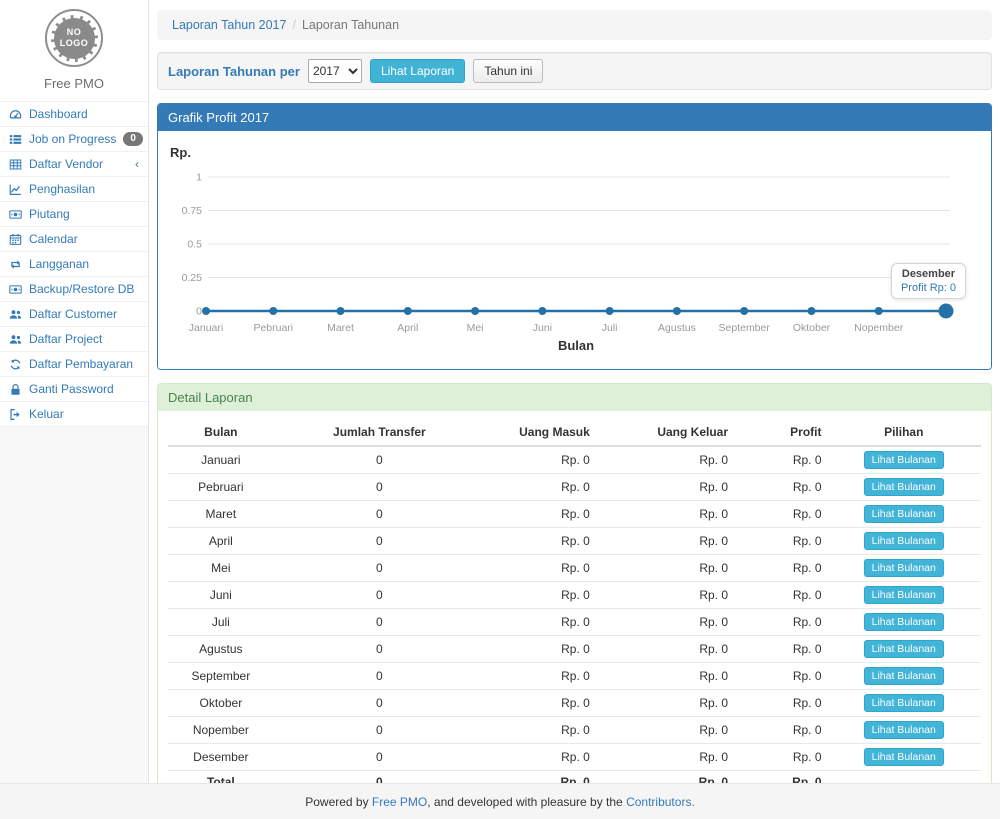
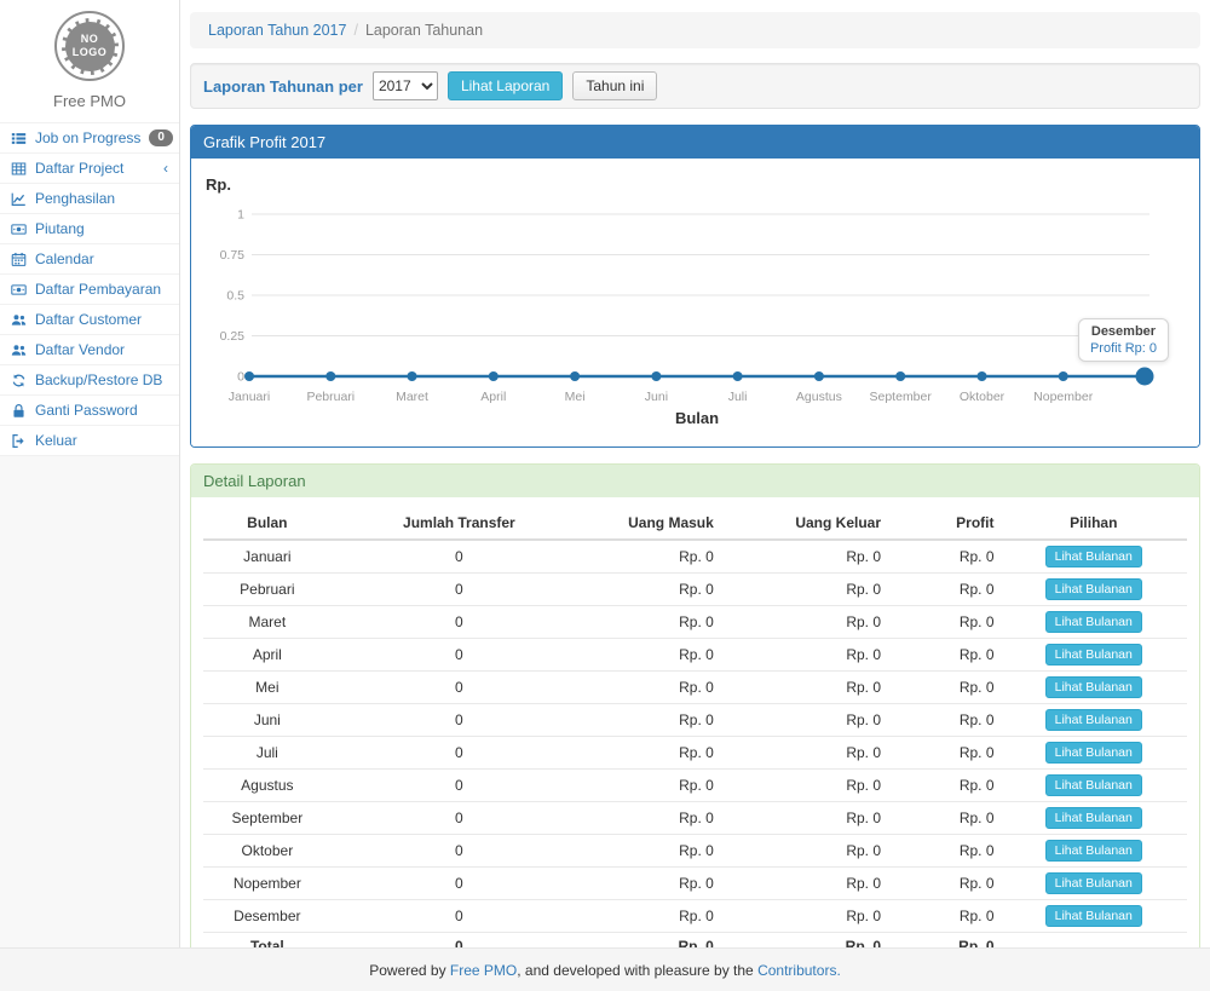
  NO
  LOGO
  Free PMO
- Dashboard
  Job on Progress
  0
- Daftar Vendor
+ Daftar Project
  ‹
  Penghasilan
  Piutang
  Calendar
- Langganan
- Backup/Restore DB
+ Daftar Pembayaran
  Daftar Customer
- Daftar Project
+ Daftar Vendor
- Daftar Pembayaran
+ Backup/Restore DB
  Ganti Password
  Keluar
  Laporan Tahun 2017 / Laporan Tahunan
  Laporan Tahunan per
  2017
  Lihat Laporan
  Tahun ini
  Grafik Profit 2017
  Rp.
  0
  0.25
  0.5
  0.75
  1
  Januari
  Pebruari
  Maret
  April
  Mei
  Juni
  Juli
  Agustus
  September
  Oktober
  Nopember
  Bulan
  Desember
  Profit Rp: 0
  Detail Laporan
  Bulan	Jumlah Transfer	Uang Masuk	Uang Keluar	Profit	Pilihan
  Januari	0	Rp. 0	Rp. 0	Rp. 0	Lihat Bulanan
  Pebruari	0	Rp. 0	Rp. 0	Rp. 0	Lihat Bulanan
  Maret	0	Rp. 0	Rp. 0	Rp. 0	Lihat Bulanan
  April	0	Rp. 0	Rp. 0	Rp. 0	Lihat Bulanan
  Mei	0	Rp. 0	Rp. 0	Rp. 0	Lihat Bulanan
  Juni	0	Rp. 0	Rp. 0	Rp. 0	Lihat Bulanan
  Juli	0	Rp. 0	Rp. 0	Rp. 0	Lihat Bulanan
  Agustus	0	Rp. 0	Rp. 0	Rp. 0	Lihat Bulanan
  September	0	Rp. 0	Rp. 0	Rp. 0	Lihat Bulanan
  Oktober	0	Rp. 0	Rp. 0	Rp. 0	Lihat Bulanan
  Nopember	0	Rp. 0	Rp. 0	Rp. 0	Lihat Bulanan
  Desember	0	Rp. 0	Rp. 0	Rp. 0	Lihat Bulanan
  Total	0	Rp. 0	Rp. 0	Rp. 0
  Powered by Free PMO, and developed with pleasure by the Contributors.
